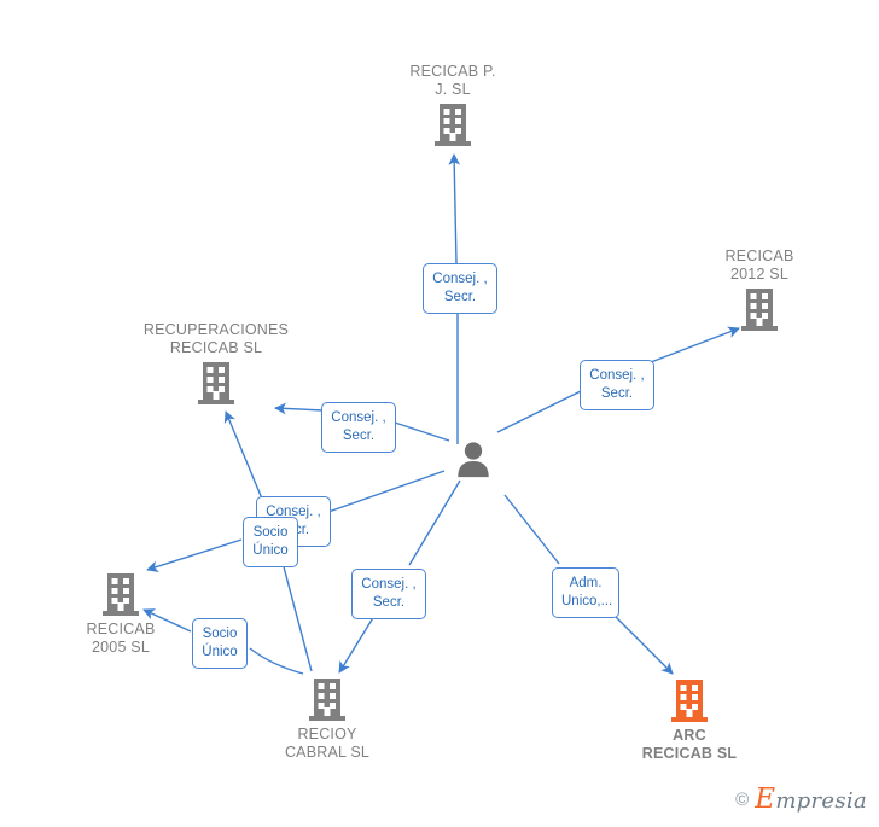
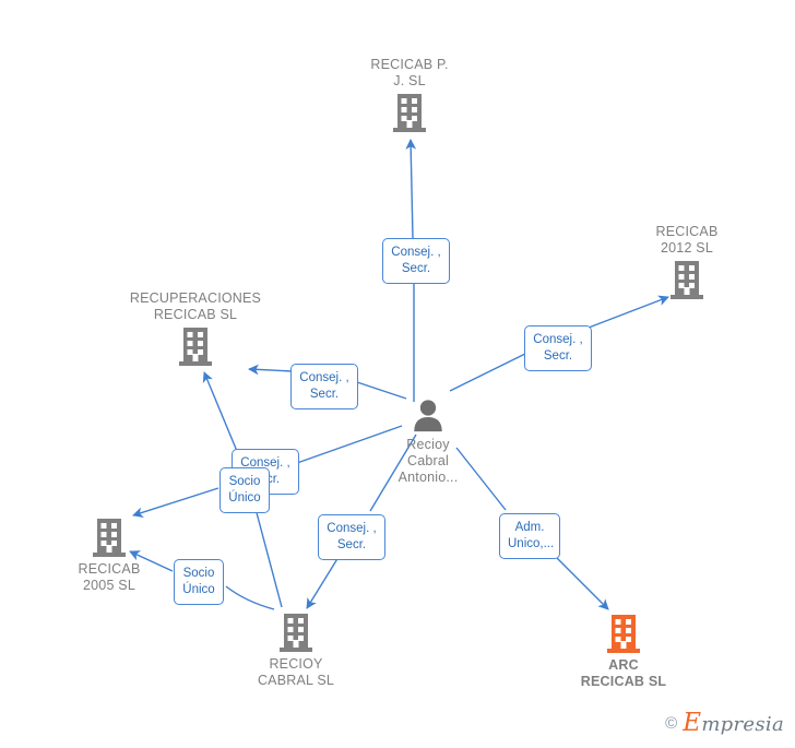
  RECICAB P.
  J. SL
  RECICAB
  2012 SL
  RECUPERACIONES
  RECICAB SL
+ Recioy
+ Cabral
+ Antonio...
  RECICAB
  2005 SL
  RECIOY
  CABRAL SL
  ARC
  RECICAB SL
  Consej. ,
  Secr.
  Consej. ,
  Secr.
  Consej. ,
  Secr.
  Consej. ,
  Socio
  Único
  Consej. ,
  Secr.
  Socio
  Único
  Adm.
  Unico,...
  ©
  Empresia
